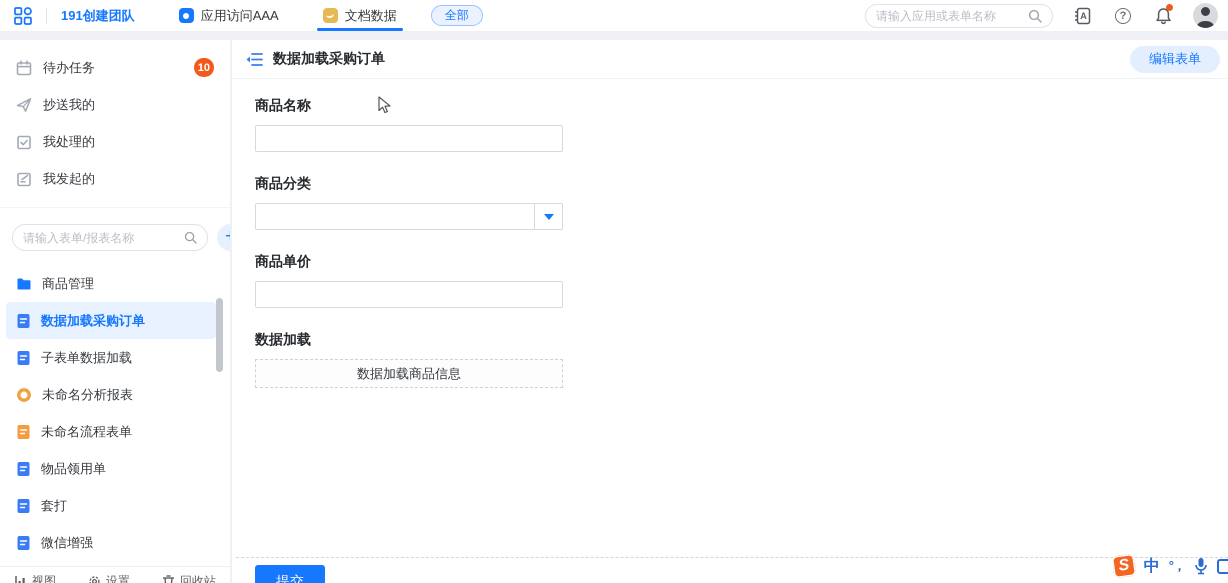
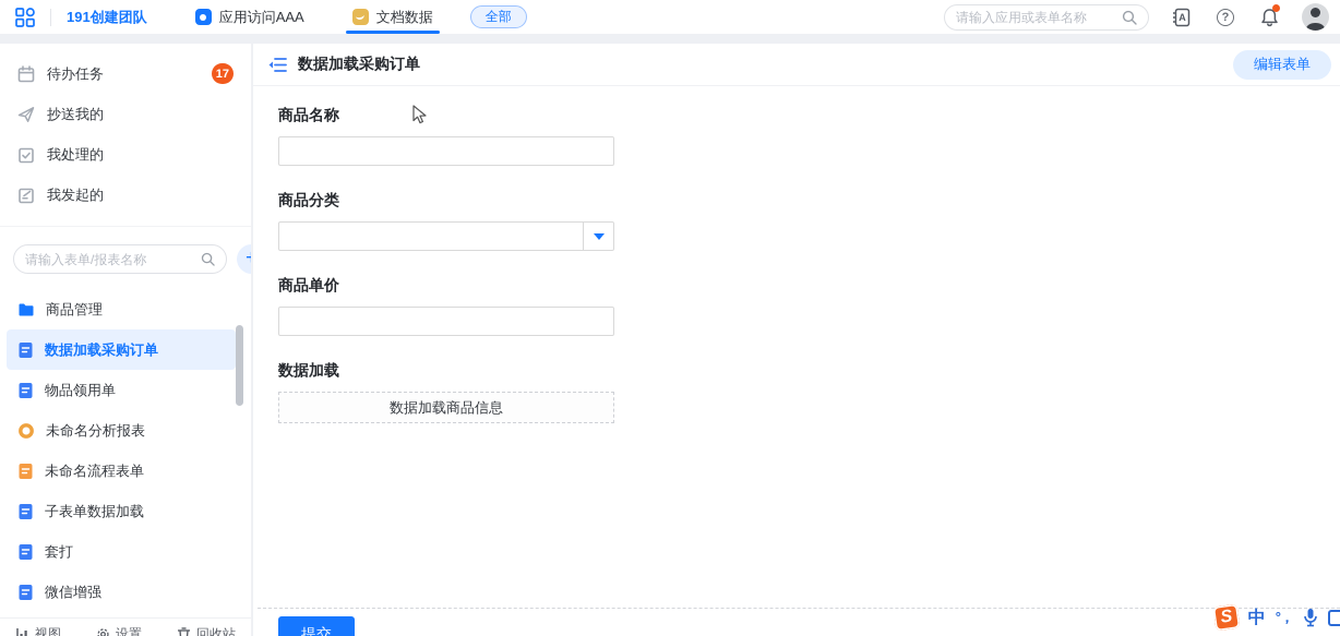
  191创建团队
  应用访问AAA
  文档数据
  全部
  请输入应用或表单名称
  A
  ?
  待办任务
- 10
+ 17
  抄送我的
  我处理的
  我发起的
  请输入表单/报表名称
  商品管理
  数据加载采购订单
- 子表单数据加载
+ 物品领用单
  未命名分析报表
  未命名流程表单
- 物品领用单
+ 子表单数据加载
  套打
  微信增强
  视图
  设置
  回收站
  数据加载采购订单
  编辑表单
  商品名称
  商品分类
  商品单价
  数据加载
  数据加载商品信息
  提交
  中
  °，
